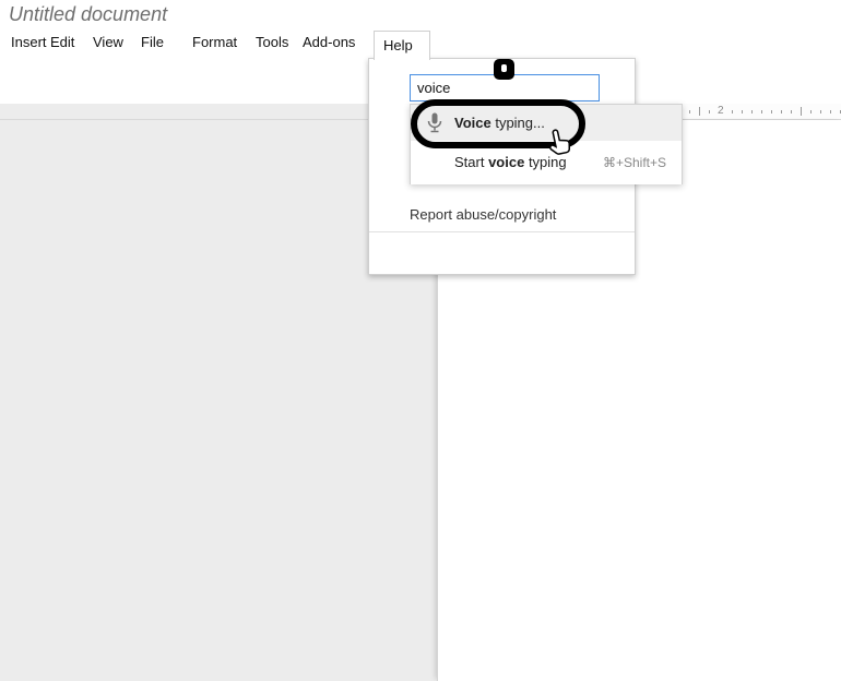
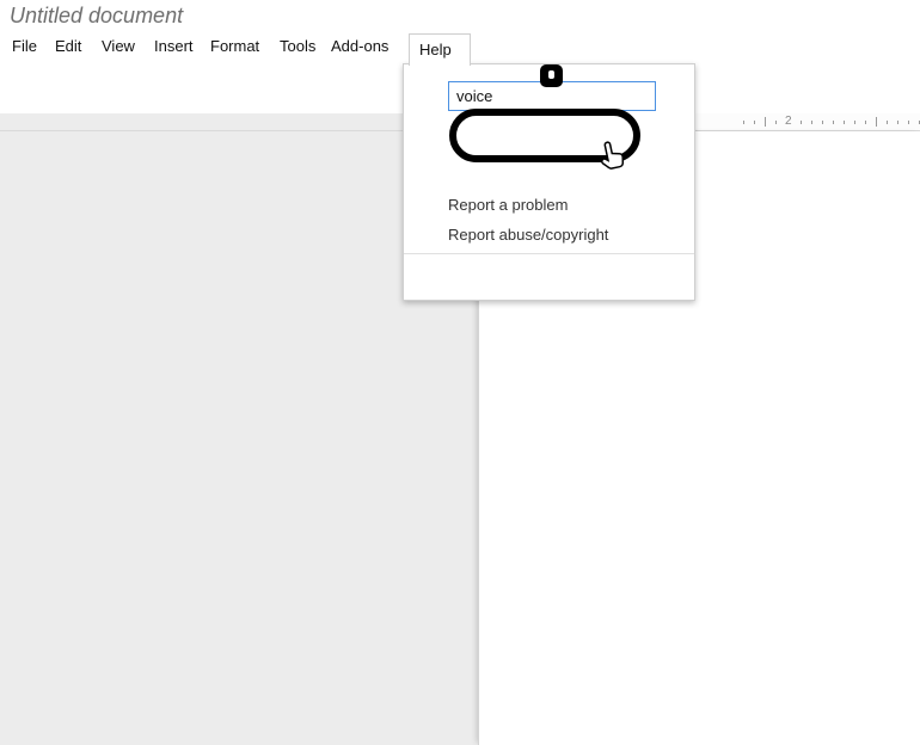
  Untitled document
- Insert
+ File
  Edit
  View
- File
+ Insert
  Format
  Tools
  Add-ons
  Help
  2
  voice
+ Report a problem
  Report abuse/copyright
- Voice typing...
- Start voice typing
- ⌘+Shift+S
